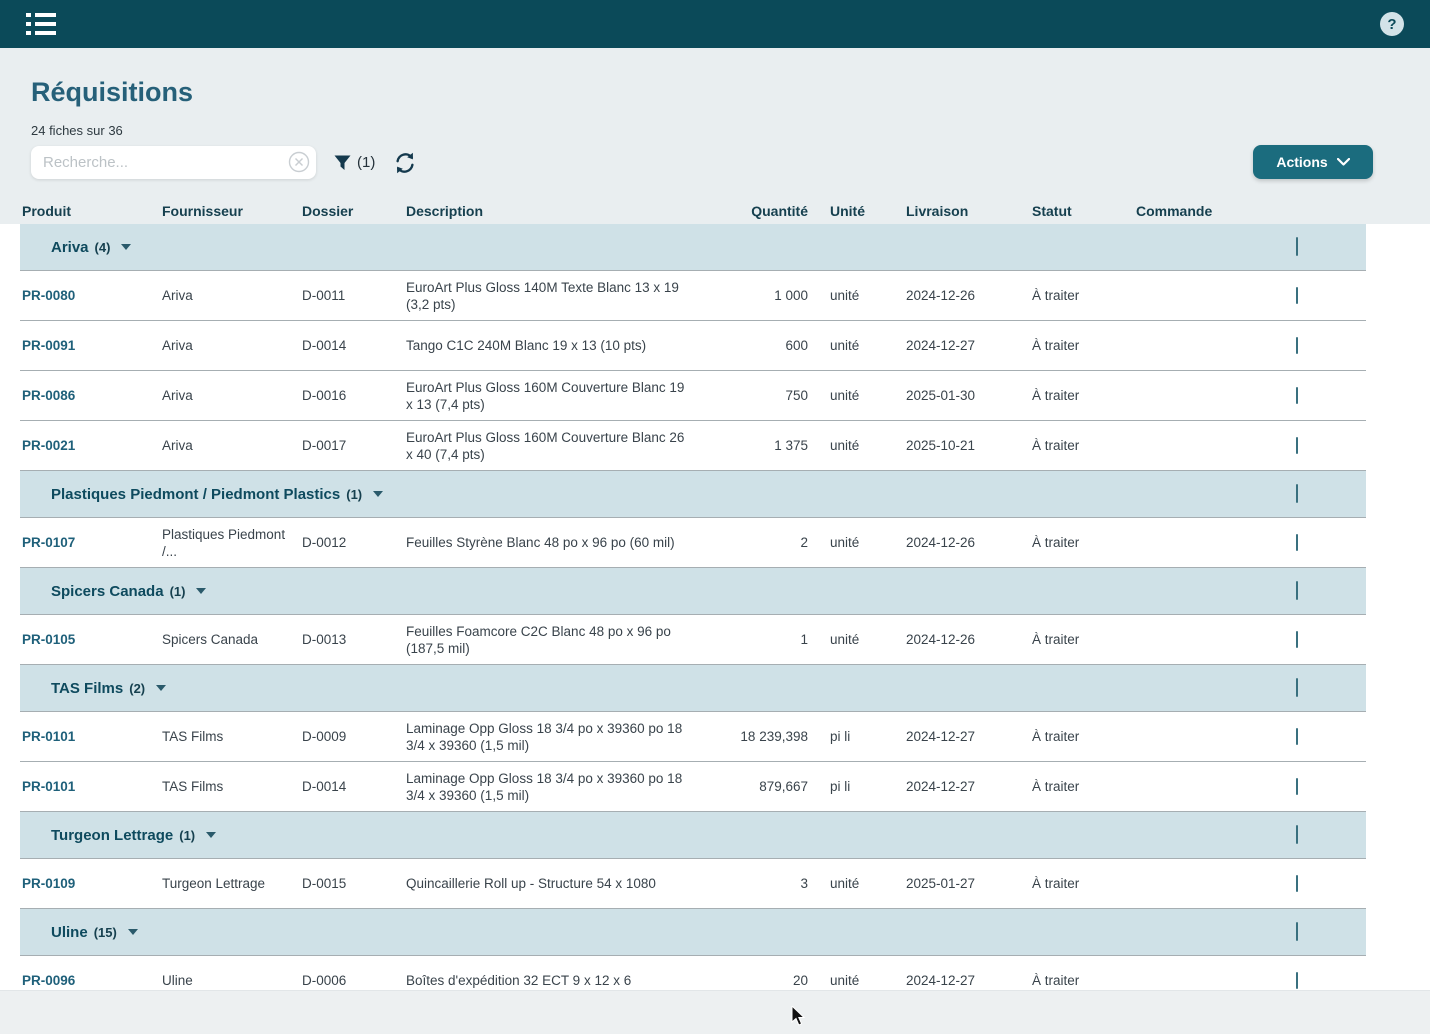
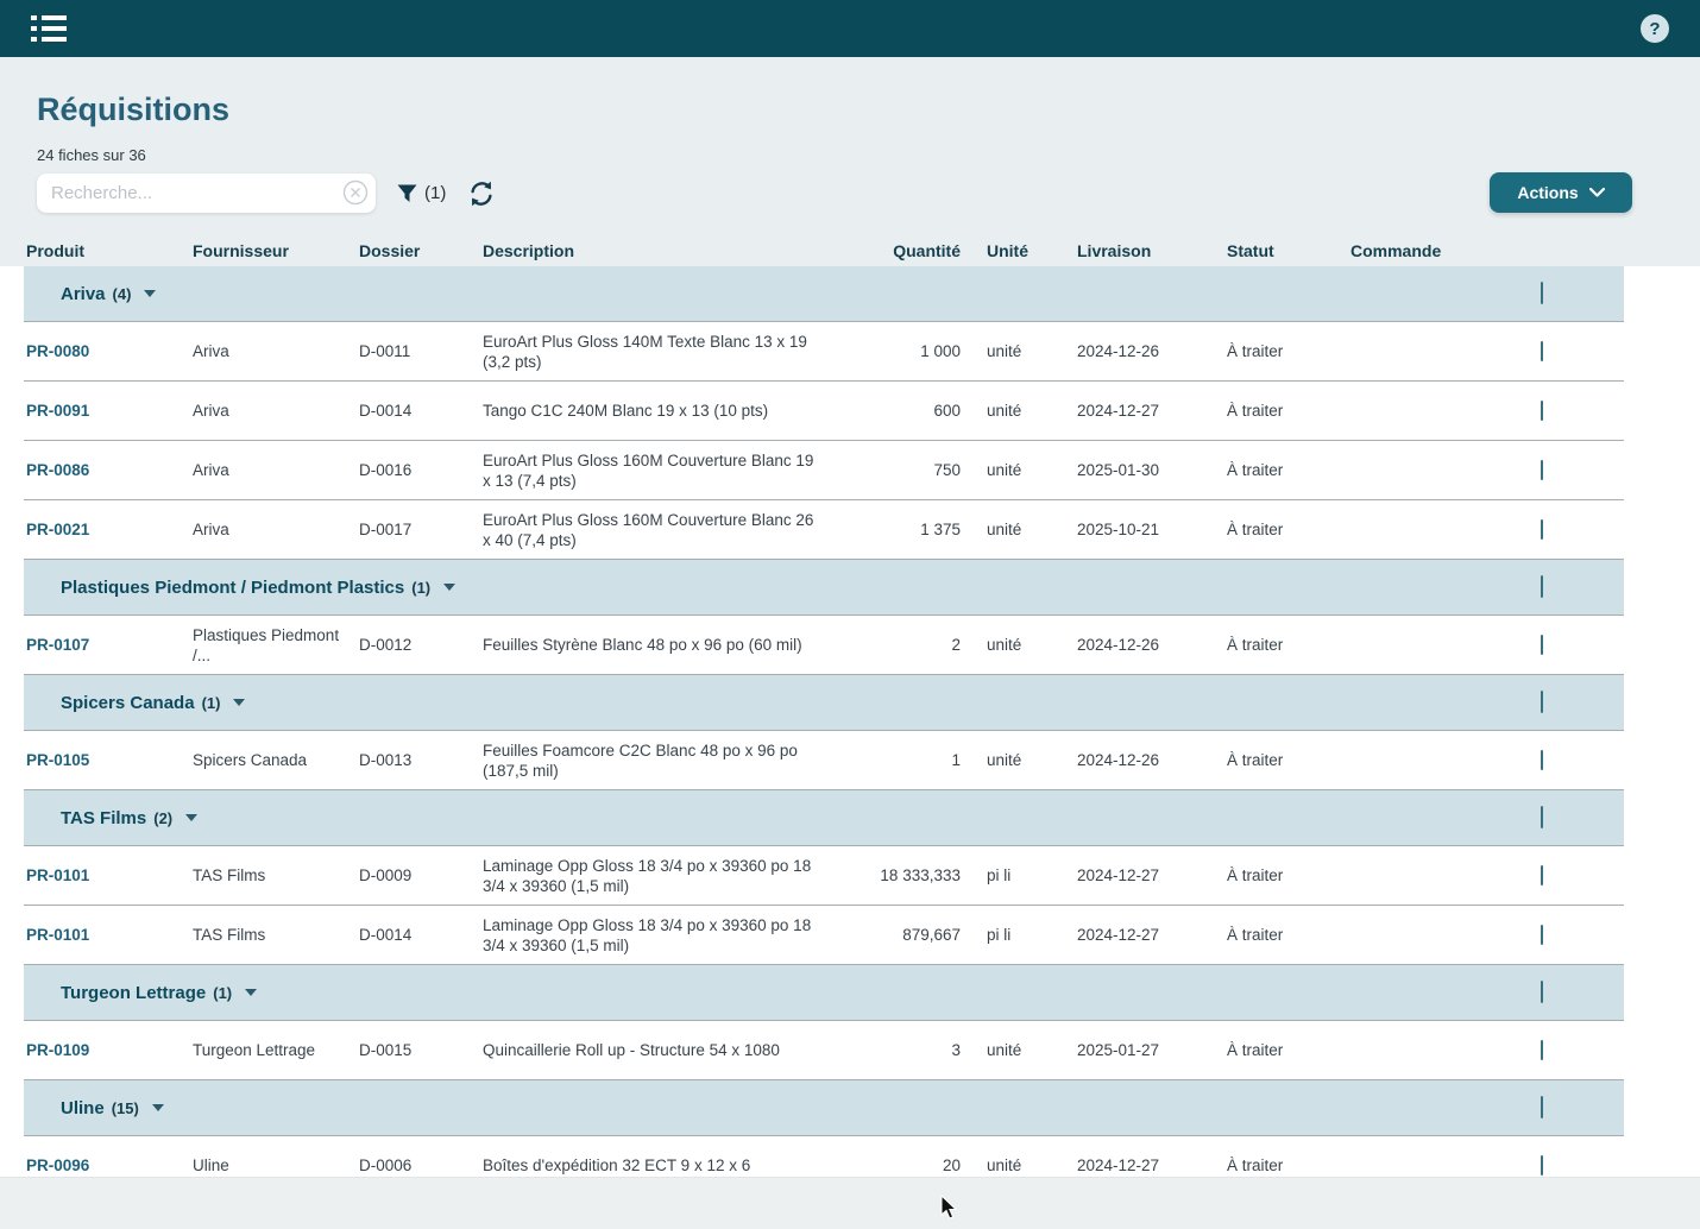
  ?
  Réquisitions
  24 fiches sur 36
  Recherche...
  (1)
  Actions
  Produit
  Fournisseur
  Dossier
  Description
  Quantité
  Unité
  Livraison
  Statut
  Commande
  Ariva
  (4)
  PR-0080
  Ariva
  D-0011
  EuroArt Plus Gloss 140M Texte Blanc 13 x 19 (3,2 pts)
  1 000
  unité
  2024-12-26
  À traiter
  PR-0091
  Ariva
  D-0014
  Tango C1C 240M Blanc 19 x 13 (10 pts)
  600
  unité
  2024-12-27
  À traiter
  PR-0086
  Ariva
  D-0016
  EuroArt Plus Gloss 160M Couverture Blanc 19 x 13 (7,4 pts)
  750
  unité
  2025-01-30
  À traiter
  PR-0021
  Ariva
  D-0017
  EuroArt Plus Gloss 160M Couverture Blanc 26 x 40 (7,4 pts)
  1 375
  unité
  2025-10-21
  À traiter
  Plastiques Piedmont / Piedmont Plastics
  (1)
  PR-0107
  Plastiques Piedmont /...
  D-0012
  Feuilles Styrène Blanc 48 po x 96 po (60 mil)
  2
  unité
  2024-12-26
  À traiter
  Spicers Canada
  (1)
  PR-0105
  Spicers Canada
  D-0013
  Feuilles Foamcore C2C Blanc 48 po x 96 po (187,5 mil)
  1
  unité
  2024-12-26
  À traiter
  TAS Films
  (2)
  PR-0101
  TAS Films
  D-0009
  Laminage Opp Gloss 18 3/4 po x 39360 po 18 3/4 x 39360 (1,5 mil)
- 18 239,398
+ 18 333,333
  pi li
  2024-12-27
  À traiter
  PR-0101
  TAS Films
  D-0014
  Laminage Opp Gloss 18 3/4 po x 39360 po 18 3/4 x 39360 (1,5 mil)
  879,667
  pi li
  2024-12-27
  À traiter
  Turgeon Lettrage
  (1)
  PR-0109
  Turgeon Lettrage
  D-0015
  Quincaillerie Roll up - Structure 54 x 1080
  3
  unité
  2025-01-27
  À traiter
  Uline
  (15)
  PR-0096
  Uline
  D-0006
  Boîtes d'expédition 32 ECT 9 x 12 x 6
  20
  unité
  2024-12-27
  À traiter
